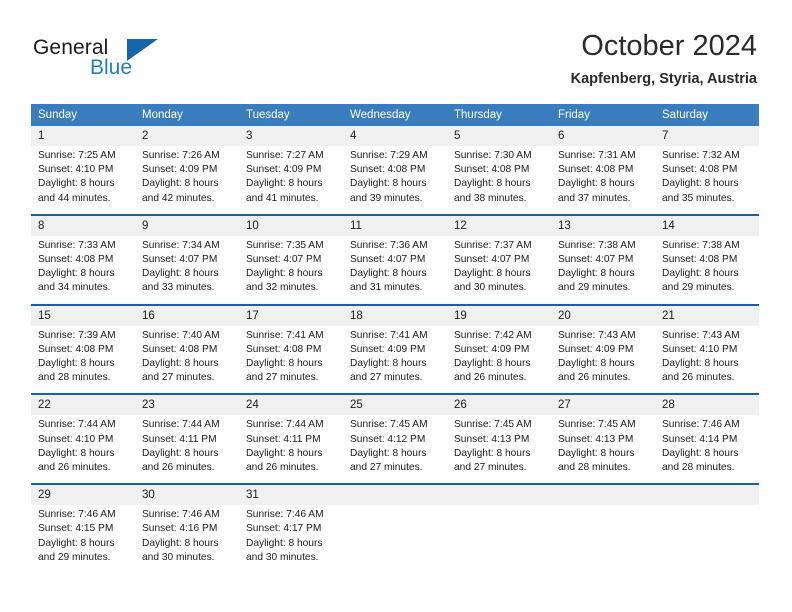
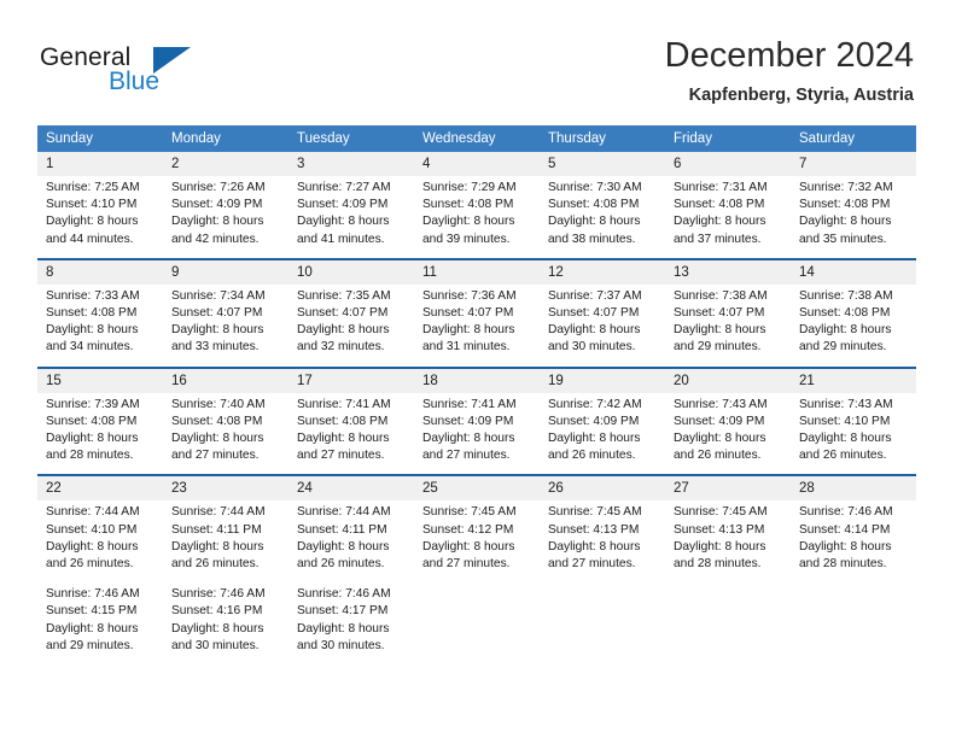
  General
  Blue
- October 2024
+ December 2024
  Kapfenberg, Styria, Austria
  Sunday	Monday	Tuesday	Wednesday	Thursday	Friday	Saturday
  1	2	3	4	5	6	7
  Sunrise: 7:25 AMSunset: 4:10 PMDaylight: 8 hoursand 44 minutes.	Sunrise: 7:26 AMSunset: 4:09 PMDaylight: 8 hoursand 42 minutes.	Sunrise: 7:27 AMSunset: 4:09 PMDaylight: 8 hoursand 41 minutes.	Sunrise: 7:29 AMSunset: 4:08 PMDaylight: 8 hoursand 39 minutes.	Sunrise: 7:30 AMSunset: 4:08 PMDaylight: 8 hoursand 38 minutes.	Sunrise: 7:31 AMSunset: 4:08 PMDaylight: 8 hoursand 37 minutes.	Sunrise: 7:32 AMSunset: 4:08 PMDaylight: 8 hoursand 35 minutes.
  8	9	10	11	12	13	14
  Sunrise: 7:33 AMSunset: 4:08 PMDaylight: 8 hoursand 34 minutes.	Sunrise: 7:34 AMSunset: 4:07 PMDaylight: 8 hoursand 33 minutes.	Sunrise: 7:35 AMSunset: 4:07 PMDaylight: 8 hoursand 32 minutes.	Sunrise: 7:36 AMSunset: 4:07 PMDaylight: 8 hoursand 31 minutes.	Sunrise: 7:37 AMSunset: 4:07 PMDaylight: 8 hoursand 30 minutes.	Sunrise: 7:38 AMSunset: 4:07 PMDaylight: 8 hoursand 29 minutes.	Sunrise: 7:38 AMSunset: 4:08 PMDaylight: 8 hoursand 29 minutes.
  15	16	17	18	19	20	21
  Sunrise: 7:39 AMSunset: 4:08 PMDaylight: 8 hoursand 28 minutes.	Sunrise: 7:40 AMSunset: 4:08 PMDaylight: 8 hoursand 27 minutes.	Sunrise: 7:41 AMSunset: 4:08 PMDaylight: 8 hoursand 27 minutes.	Sunrise: 7:41 AMSunset: 4:09 PMDaylight: 8 hoursand 27 minutes.	Sunrise: 7:42 AMSunset: 4:09 PMDaylight: 8 hoursand 26 minutes.	Sunrise: 7:43 AMSunset: 4:09 PMDaylight: 8 hoursand 26 minutes.	Sunrise: 7:43 AMSunset: 4:10 PMDaylight: 8 hoursand 26 minutes.
  22	23	24	25	26	27	28
  Sunrise: 7:44 AMSunset: 4:10 PMDaylight: 8 hoursand 26 minutes.	Sunrise: 7:44 AMSunset: 4:11 PMDaylight: 8 hoursand 26 minutes.	Sunrise: 7:44 AMSunset: 4:11 PMDaylight: 8 hoursand 26 minutes.	Sunrise: 7:45 AMSunset: 4:12 PMDaylight: 8 hoursand 27 minutes.	Sunrise: 7:45 AMSunset: 4:13 PMDaylight: 8 hoursand 27 minutes.	Sunrise: 7:45 AMSunset: 4:13 PMDaylight: 8 hoursand 28 minutes.	Sunrise: 7:46 AMSunset: 4:14 PMDaylight: 8 hoursand 28 minutes.
- 29	30	31
  Sunrise: 7:46 AMSunset: 4:15 PMDaylight: 8 hoursand 29 minutes.	Sunrise: 7:46 AMSunset: 4:16 PMDaylight: 8 hoursand 30 minutes.	Sunrise: 7:46 AMSunset: 4:17 PMDaylight: 8 hoursand 30 minutes.
